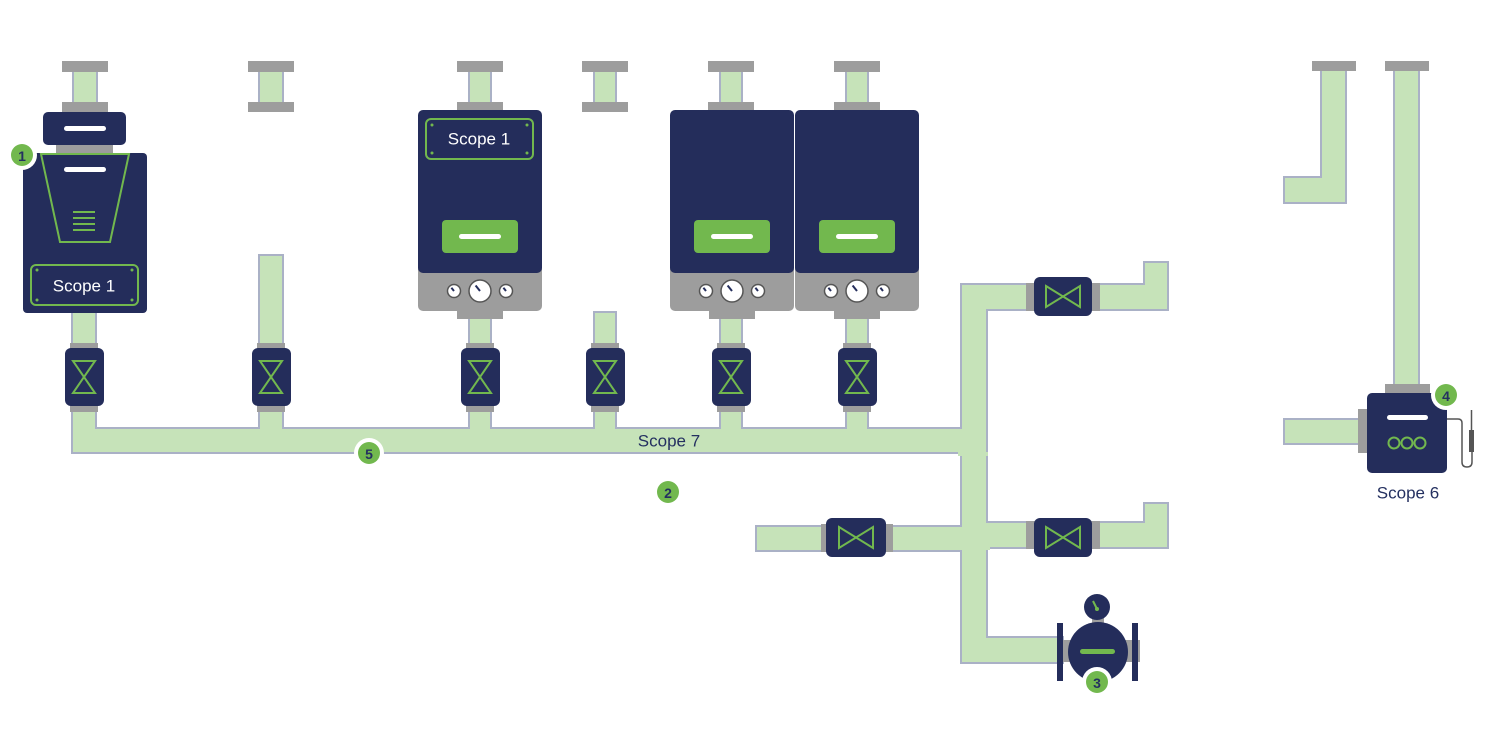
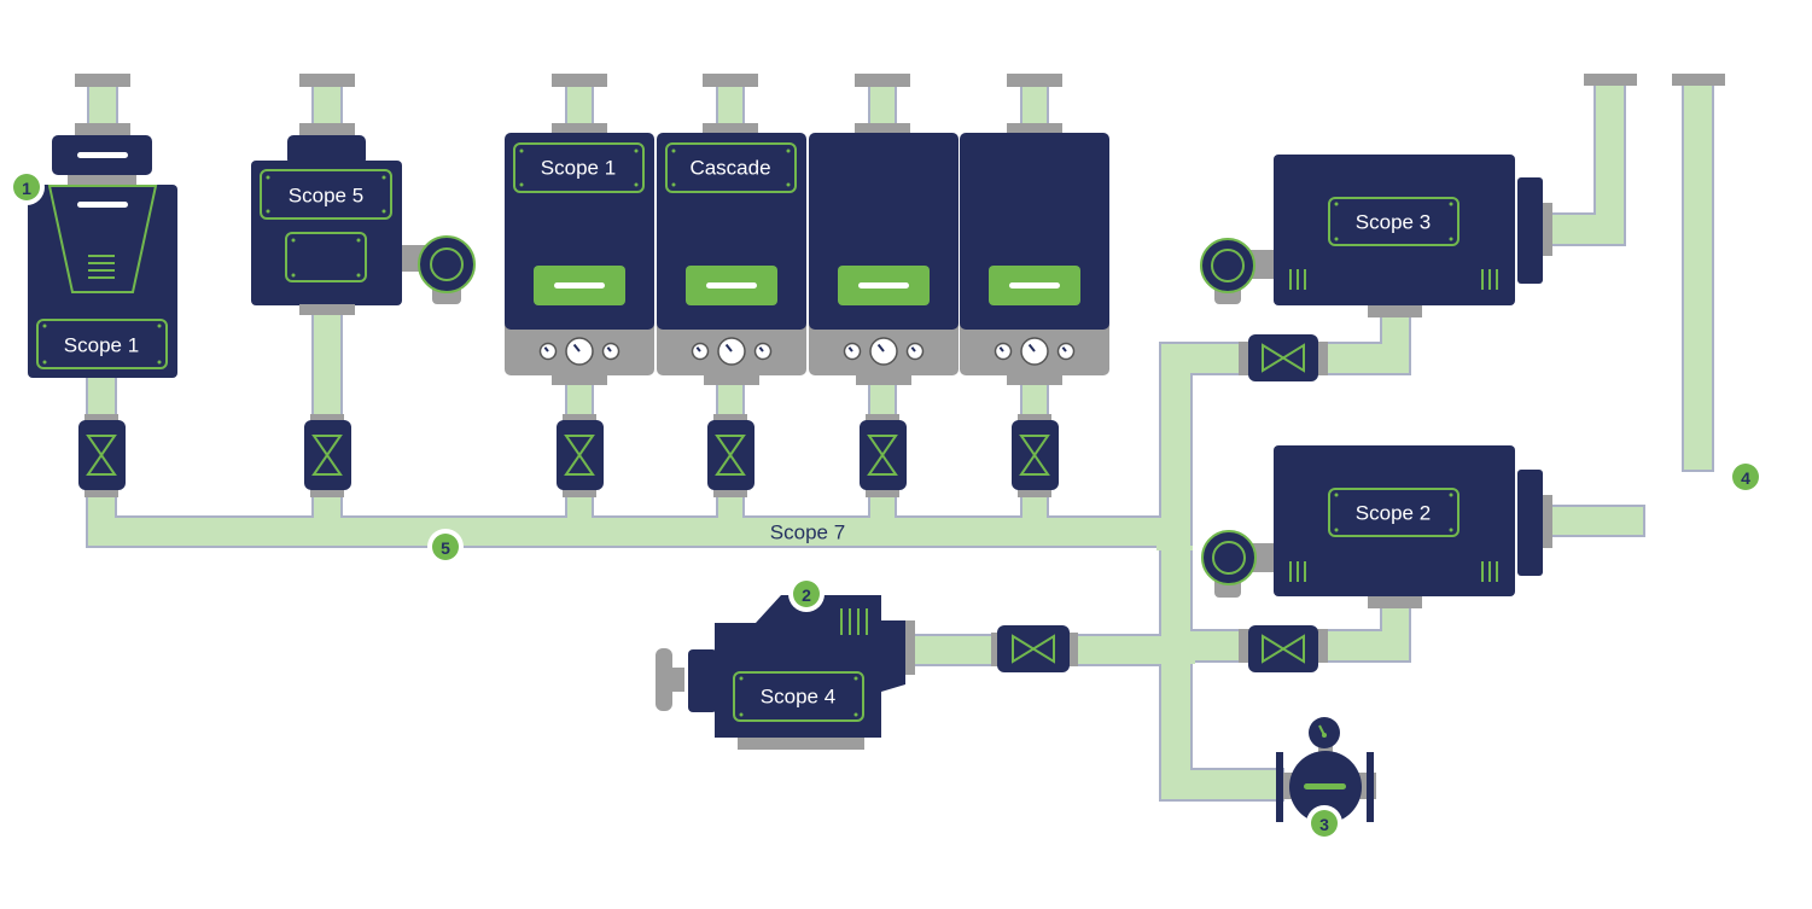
  Scope 1
  1
+ Scope 5
  Scope 1
+ Cascade
+ Scope 3
+ Scope 2
+ Scope 4
  2
  3
- Scope 6
  4
  Scope 7
  5
